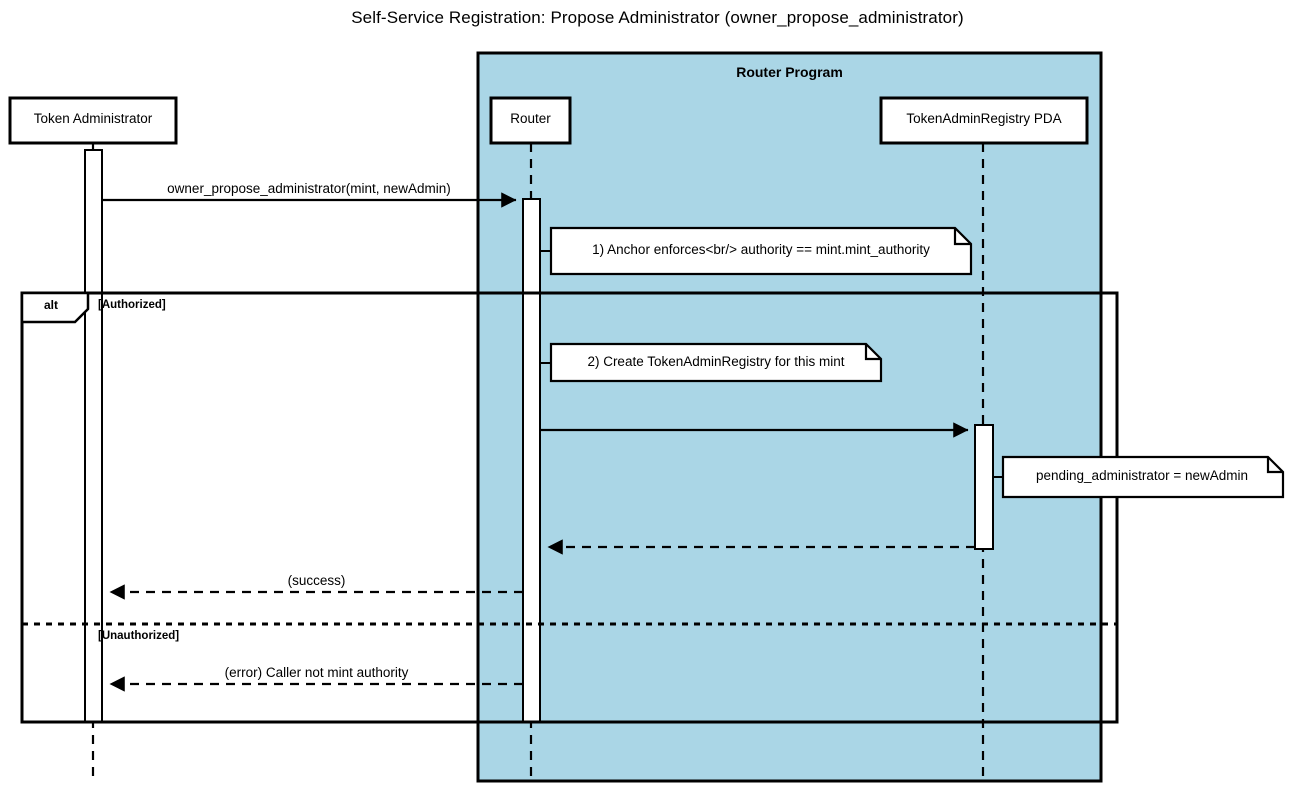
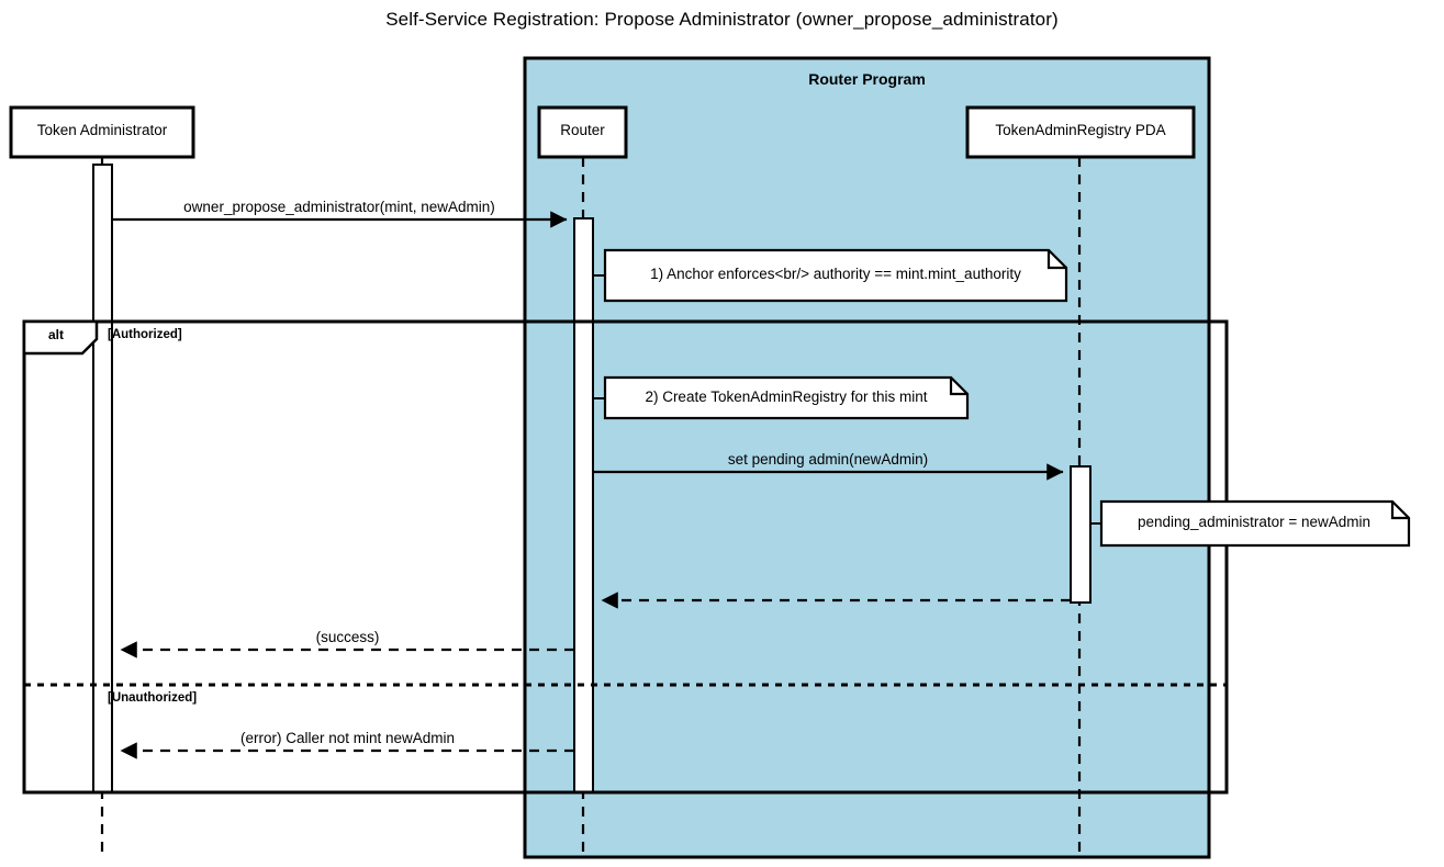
  Self-Service Registration: Propose Administrator (owner_propose_administrator)
  Router Program
  Token Administrator
  Router
  TokenAdminRegistry PDA
  alt
  [Authorized]
  [Unauthorized]
  owner_propose_administrator(mint, newAdmin)
+ set pending admin(newAdmin)
  (success)
- (error) Caller not mint authority
+ (error) Caller not mint newAdmin
  1) Anchor enforces<br/> authority == mint.mint_authority
  2) Create TokenAdminRegistry for this mint
  pending_administrator = newAdmin
